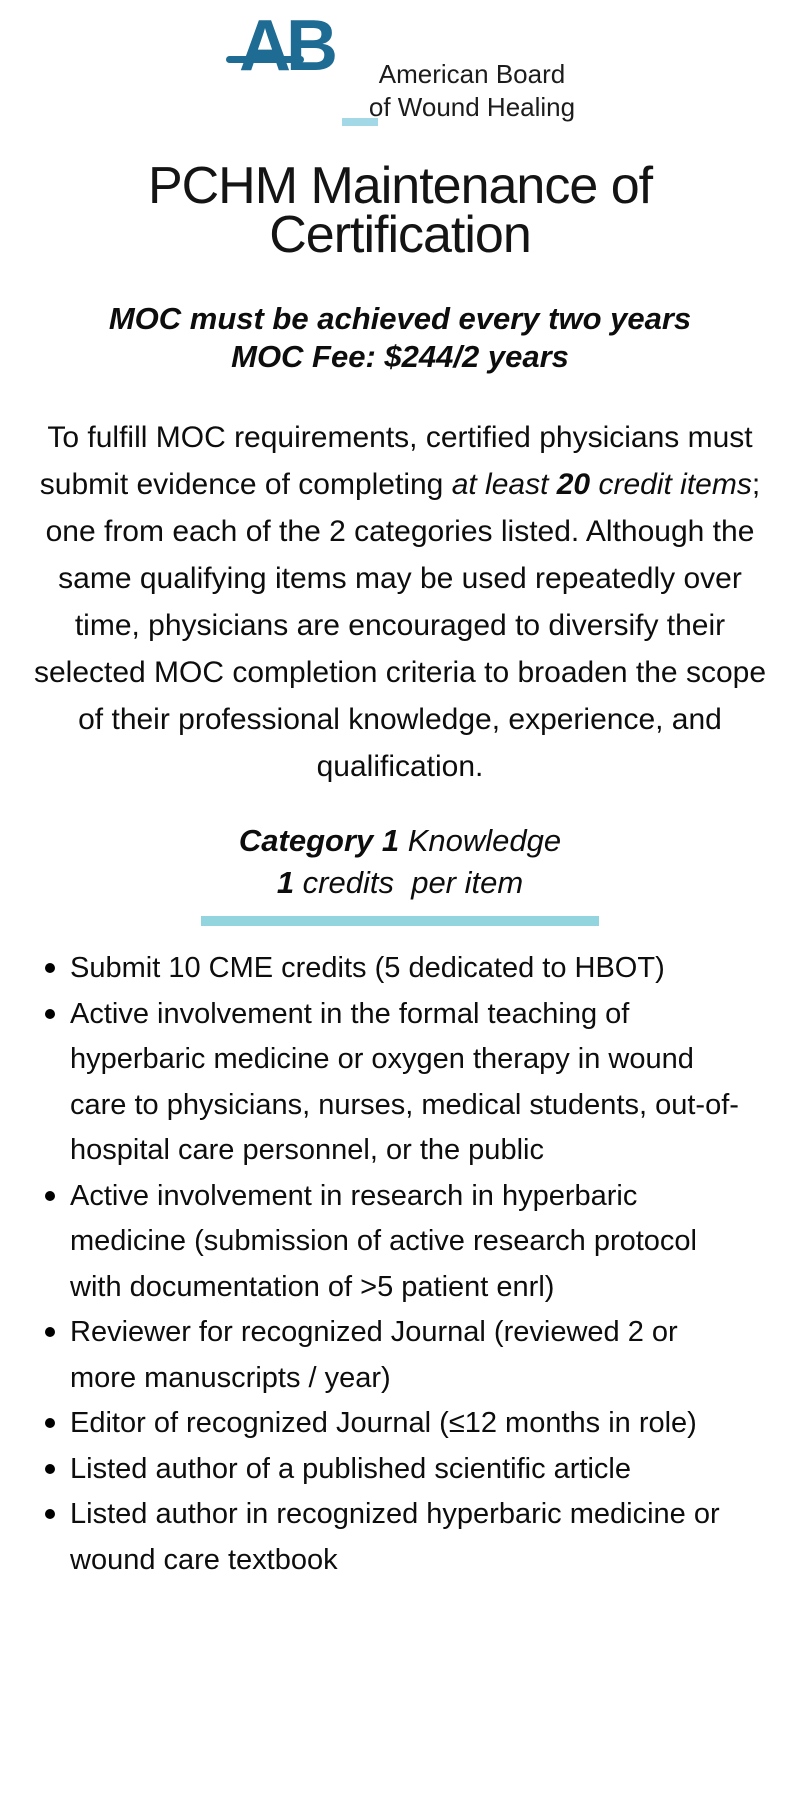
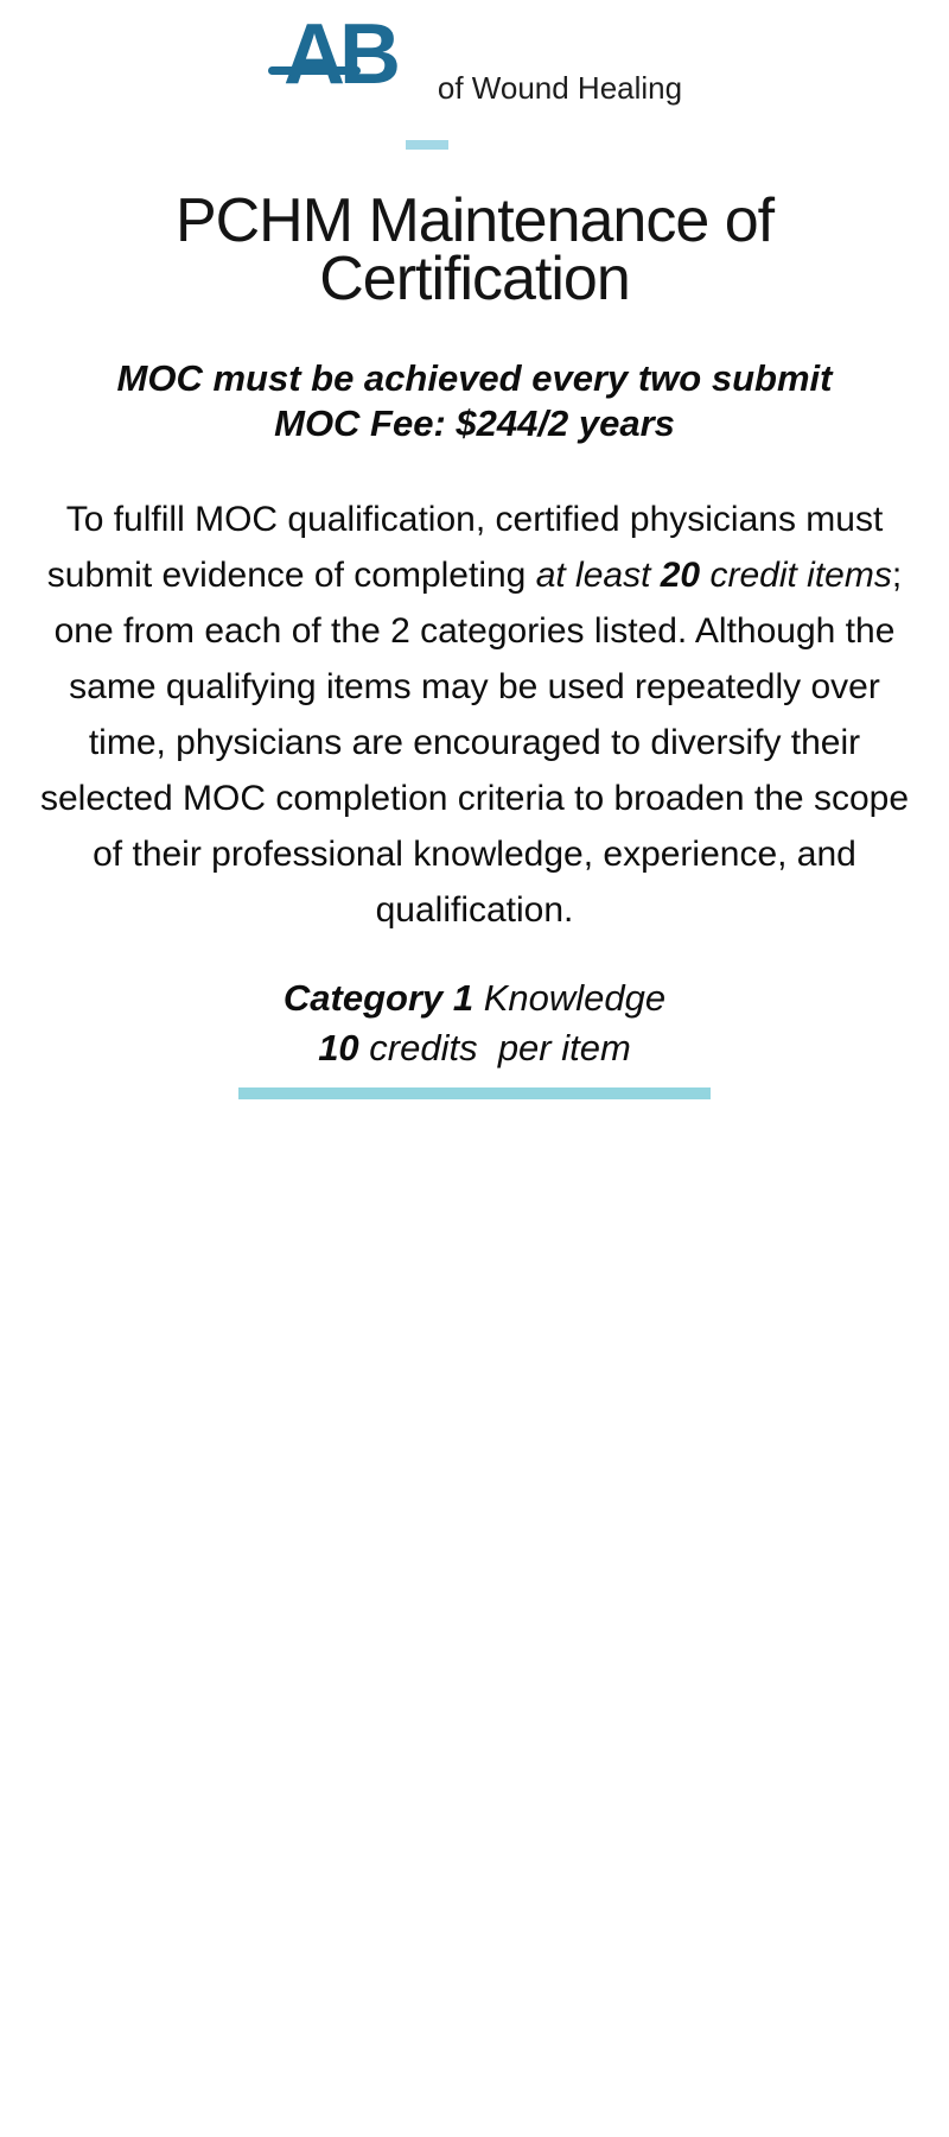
  AB
- American Board
  of Wound Healing
  PCHM Maintenance of Certification
- MOC must be achieved every two years
+ MOC must be achieved every two submit
  MOC Fee: $244/2 years
- To fulfill MOC requirements, certified physicians must submit evidence of completing at least 20 credit items; one from each of the 2 categories listed. Although the same qualifying items may be used repeatedly over time, physicians are encouraged to diversify their selected MOC completion criteria to broaden the scope of their professional knowledge, experience, and qualification.
+ To fulfill MOC qualification, certified physicians must submit evidence of completing at least 20 credit items; one from each of the 2 categories listed. Although the same qualifying items may be used repeatedly over time, physicians are encouraged to diversify their selected MOC completion criteria to broaden the scope of their professional knowledge, experience, and qualification.
  Category 1 Knowledge
- 1 credits per item
+ 10 credits per item
- Submit 10 CME credits (5 dedicated to HBOT)
- Active involvement in the formal teaching of hyperbaric medicine or oxygen therapy in wound care to physicians, nurses, medical students, out-of-hospital care personnel, or the public
- Active involvement in research in hyperbaric medicine (submission of active research protocol with documentation of >5 patient enrl)
- Reviewer for recognized Journal (reviewed 2 or more manuscripts / year)
- Editor of recognized Journal (≤12 months in role)
- Listed author of a published scientific article
- Listed author in recognized hyperbaric medicine or wound care textbook
